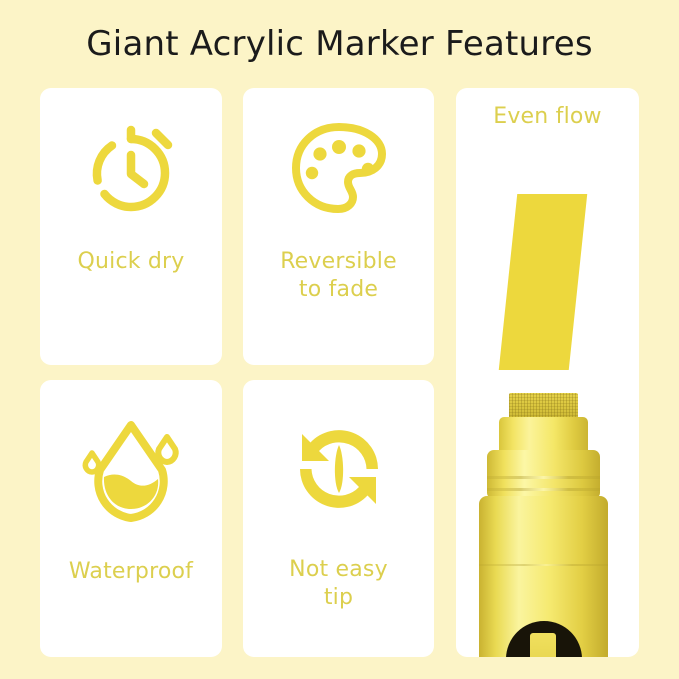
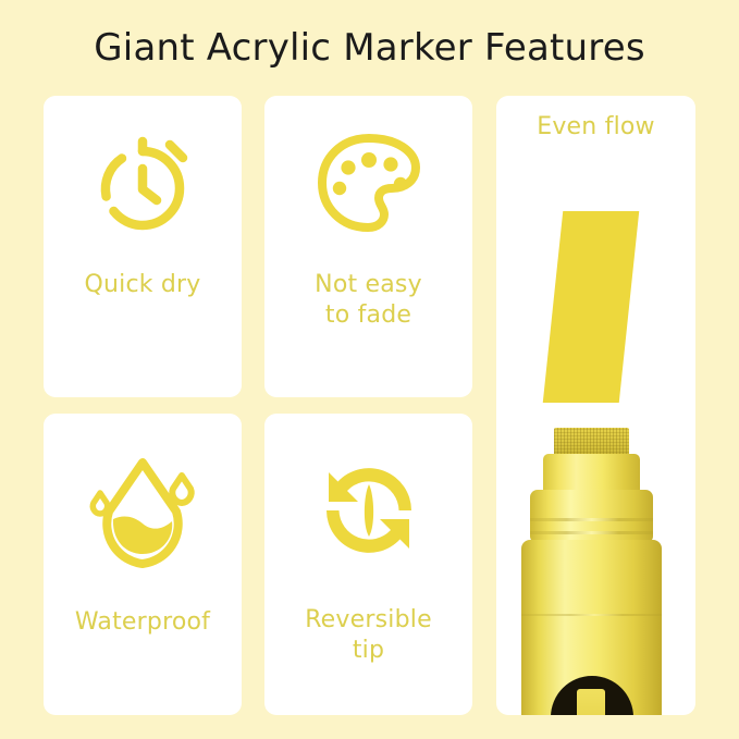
  Giant Acrylic Marker Features
  Quick dry
- Reversible
+ Not easy
  to fade
  Waterproof
- Not easy
+ Reversible
  tip
  Even flow
